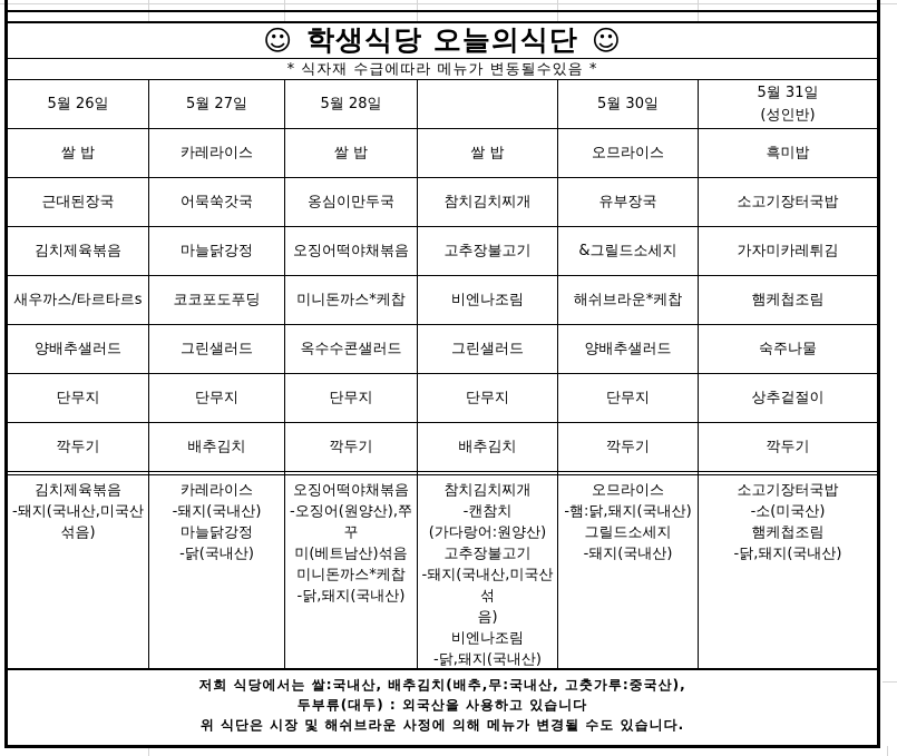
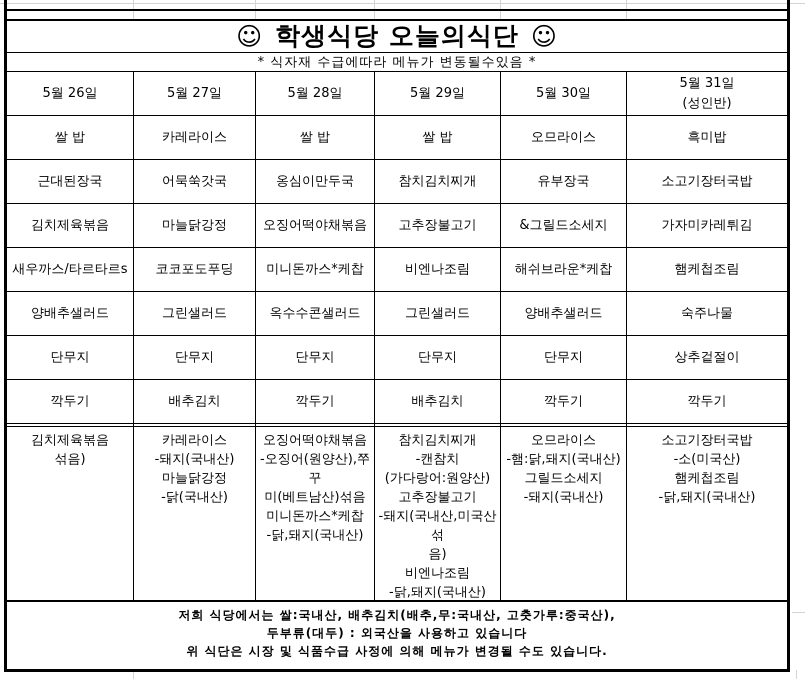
  ☺
  학생식당 오늘의식단
  ☺
  * 식자재 수급에따라 메뉴가 변동될수있음 *
  5월 26일
  5월 27일
  5월 28일
+ 5월 29일
  5월 30일
  5월 31일
  (성인반)
  쌀 밥
  카레라이스
  쌀 밥
  쌀 밥
  오므라이스
  흑미밥
  근대된장국
  어묵쑥갓국
  옹심이만두국
  참치김치찌개
  유부장국
  소고기장터국밥
  김치제육볶음
  마늘닭강정
  오징어떡야채볶음
  고추장불고기
  &그릴드소세지
  가자미카레튀김
  새우까스/타르타르s
  코코포도푸딩
  미니돈까스*케찹
  비엔나조림
  해쉬브라운*케찹
  햄케첩조림
  양배추샐러드
  그린샐러드
  옥수수콘샐러드
  그린샐러드
  양배추샐러드
  숙주나물
  단무지
  단무지
  단무지
  단무지
  단무지
  상추겉절이
  깍두기
  배추김치
  깍두기
  배추김치
  깍두기
  깍두기
  김치제육볶음
- -돼지(국내산,미국산
  섞음)
  카레라이스
  -돼지(국내산)
  마늘닭강정
  -닭(국내산)
  오징어떡야채볶음
  -오징어(원양산),쭈꾸
  미(베트남산)섞음
  미니돈까스*케찹
  -닭,돼지(국내산)
  참치김치찌개
  -캔참치
  (가다랑어:원양산)
  고추장불고기
  -돼지(국내산,미국산섞
  음)
  비엔나조림
  -닭,돼지(국내산)
  오므라이스
  -햄:닭,돼지(국내산)
  그릴드소세지
  -돼지(국내산)
  소고기장터국밥
  -소(미국산)
  햄케첩조림
  -닭,돼지(국내산)
  저희 식당에서는 쌀:국내산, 배추김치(배추,무:국내산, 고춧가루:중국산),
  두부류(대두) : 외국산을 사용하고 있습니다
- 위 식단은 시장 및 해쉬브라운 사정에 의해 메뉴가 변경될 수도 있습니다.
+ 위 식단은 시장 및 식품수급 사정에 의해 메뉴가 변경될 수도 있습니다.
